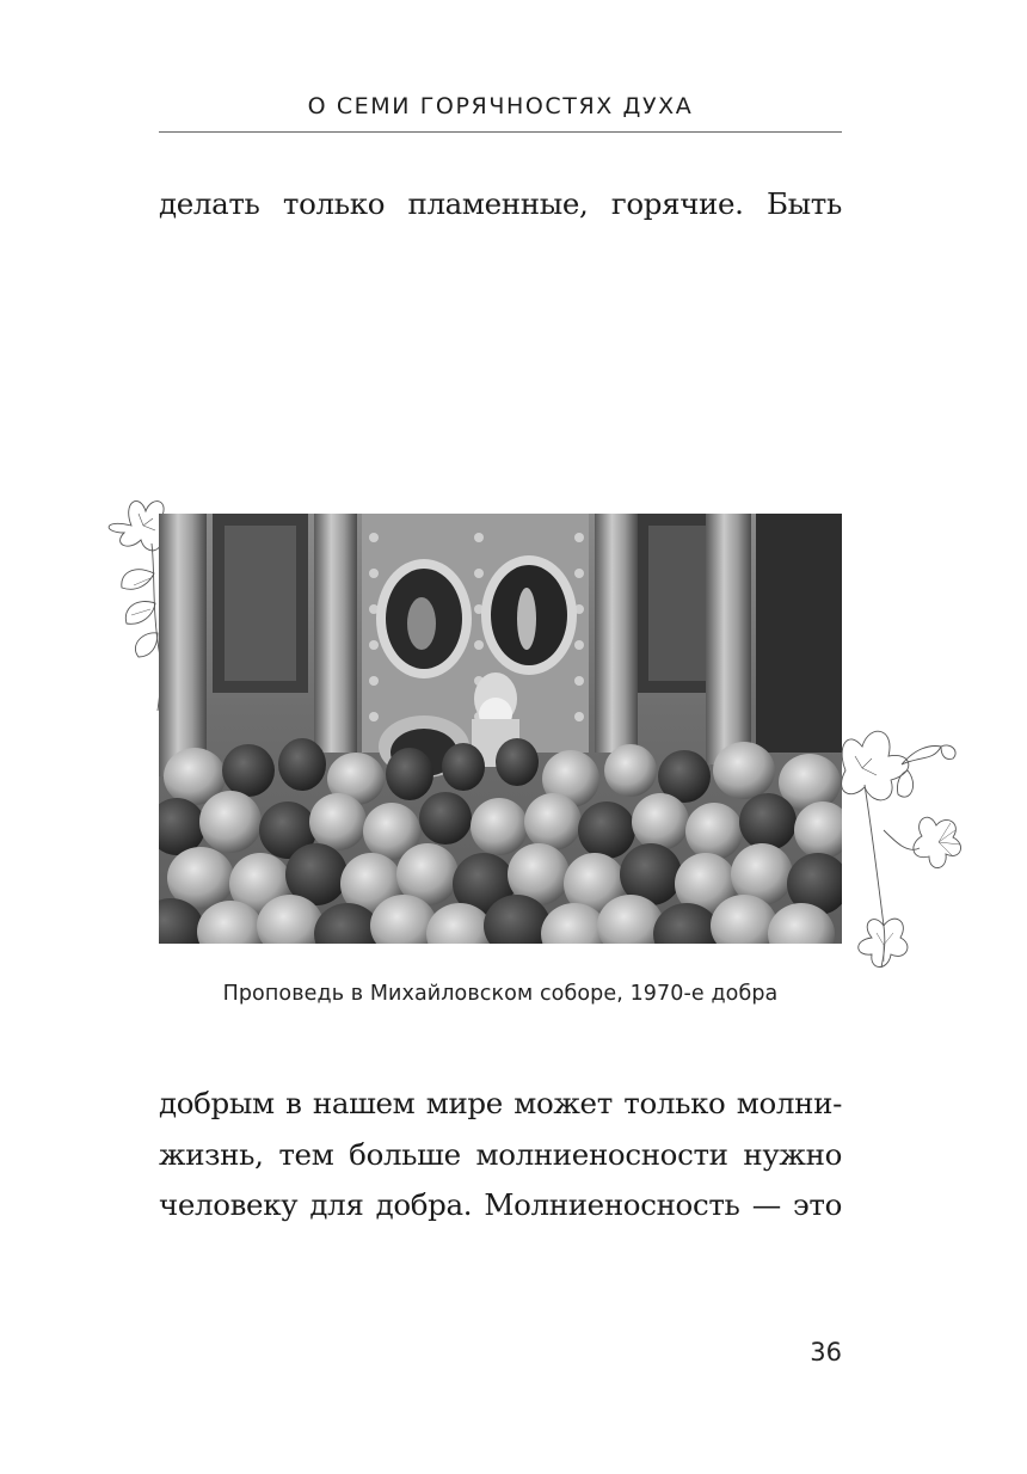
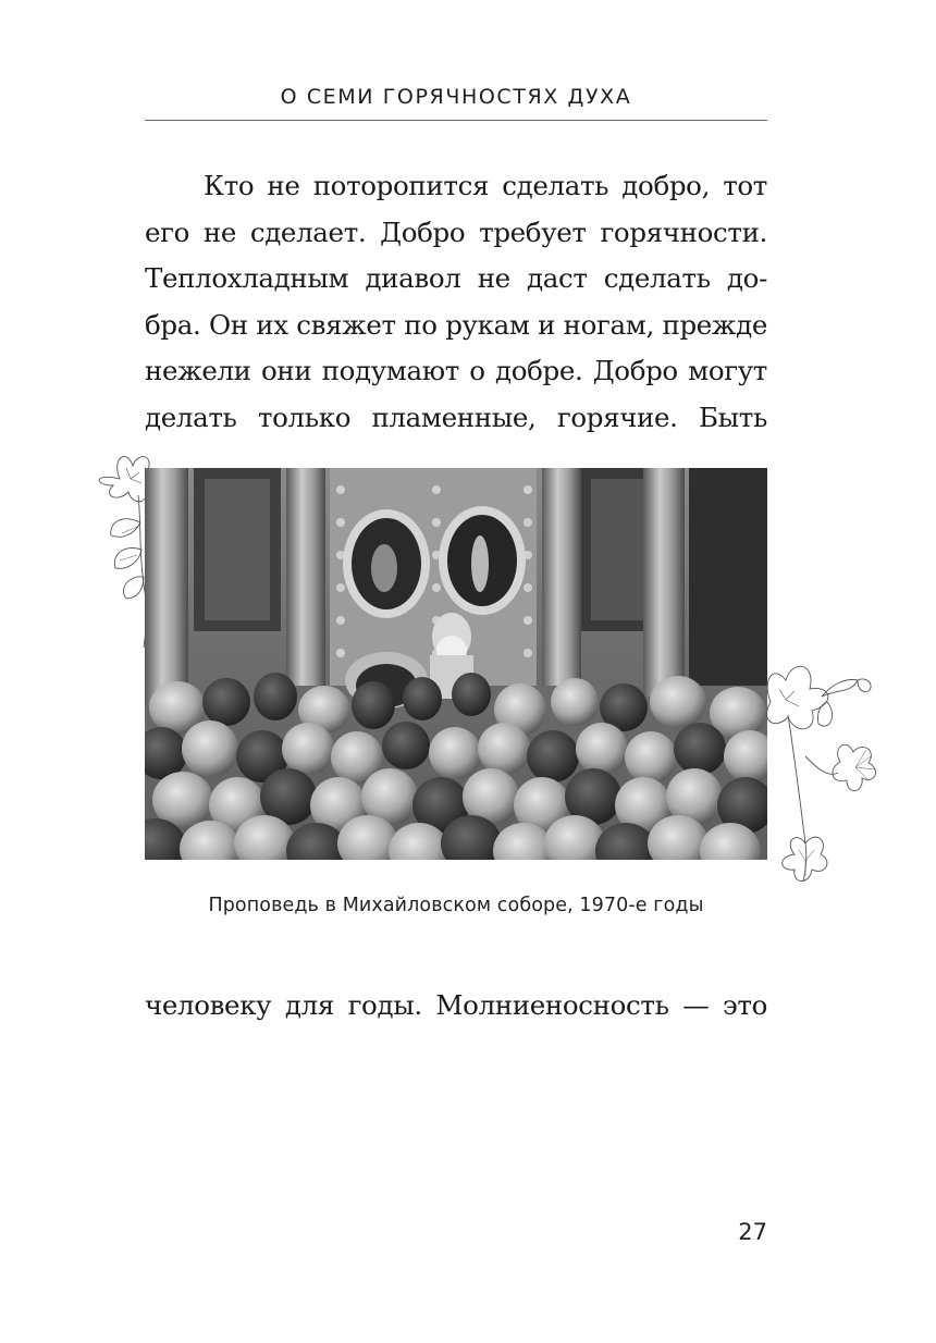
  О СЕМИ ГОРЯЧНОСТЯХ ДУХА
+ Кто не поторопится сделать добро, тот
+ его не сделает. Добро требует горячности.
+ Теплохладным диавол не даст сделать до-
+ бра. Он их свяжет по рукам и ногам, прежде
+ нежели они подумают о добре. Добро могут
  делать только пламенные, горячие. Быть
- Проповедь в Михайловском соборе, 1970-е добра
+ Проповедь в Михайловском соборе, 1970-е годы
- добрым в нашем мире может только молни-
- жизнь, тем больше молниеносности нужно
- человеку для добра. Молниеносность — это
+ человеку для годы. Молниеносность — это
- 36
+ 27
